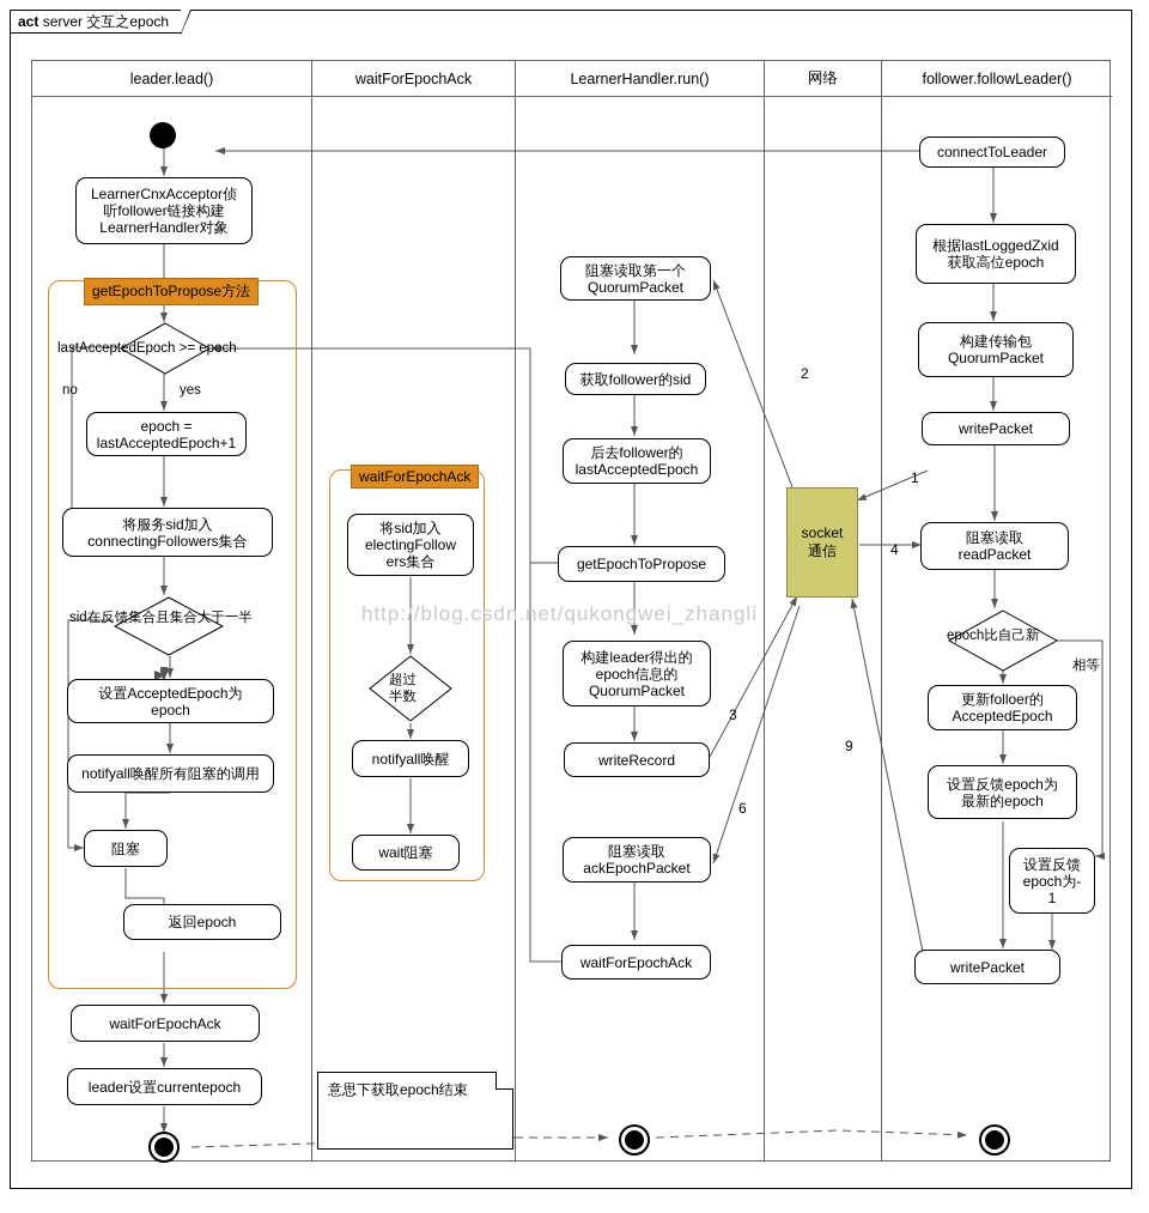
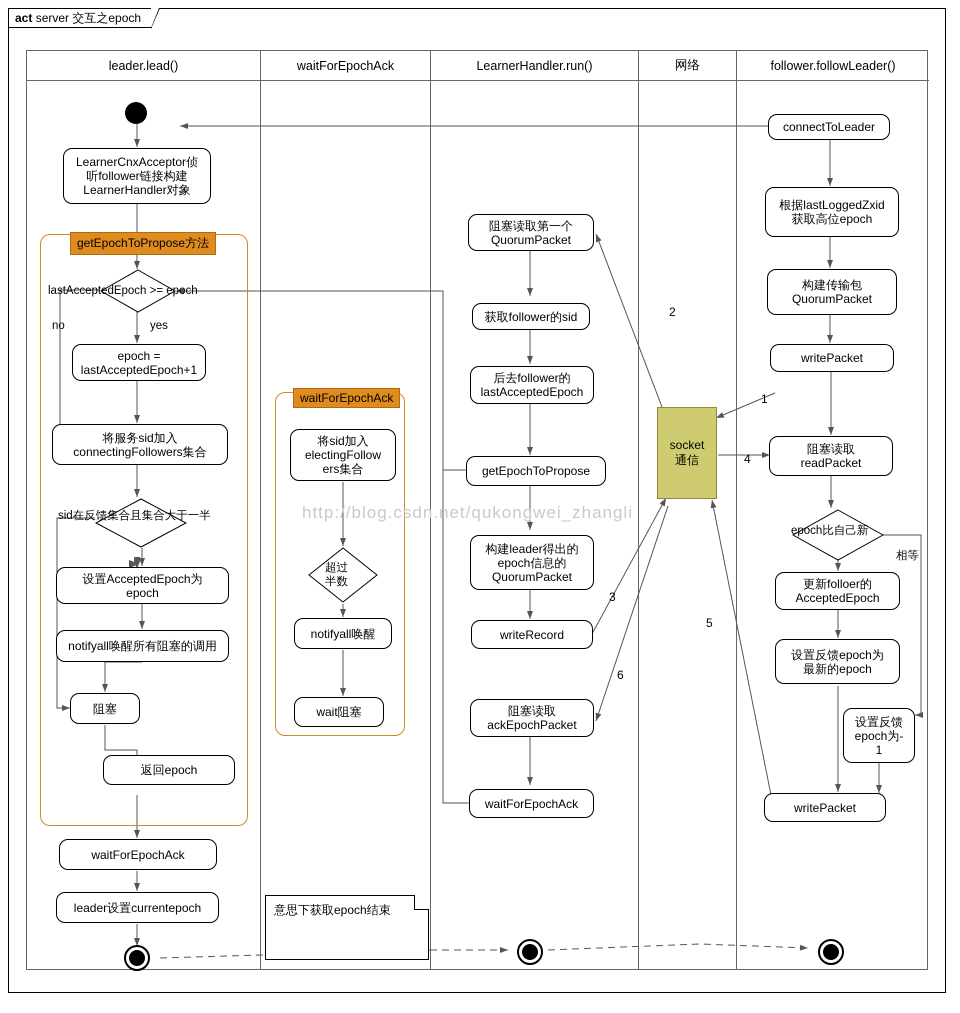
  act server 交互之epoch
  leader.lead()
  waitForEpochAck
  LearnerHandler.run()
  网络
  follower.followLeader()
  LearnerCnxAcceptor侦
  听follower链接构建
  LearnerHandler对象
  getEpochToPropose方法
  lastAcceptedEpoch >= epoch
  no
  yes
  epoch =
  lastAcceptedEpoch+1
  将服务sid加入
  connectingFollowers集合
  sid在反馈集合且集合大于一半
  设置AcceptedEpoch为
  epoch
  notifyall唤醒所有阻塞的调用
  阻塞
  返回epoch
  waitForEpochAck
  leader设置currentepoch
  waitForEpochAck
  将sid加入
  electingFollow
  ers集合
  超过
  半数
  notifyall唤醒
  wait阻塞
  阻塞读取第一个
  QuorumPacket
  获取follower的sid
  后去follower的
  lastAcceptedEpoch
  getEpochToPropose
  构建leader得出的
  epoch信息的
  QuorumPacket
  writeRecord
  阻塞读取
  ackEpochPacket
  waitForEpochAck
  socket
  通信
  connectToLeader
  根据lastLoggedZxid
  获取高位epoch
  构建传输包
  QuorumPacket
  writePacket
  阻塞读取
  readPacket
  epoch比自己新
  相等
  更新folloer的
  AcceptedEpoch
  设置反馈epoch为
  最新的epoch
  设置反馈
  epoch为-
  1
  writePacket
  1
  2
  3
  4
- 9
+ 5
  6
  意思下获取epoch结束
  http://blog.csdn.net/qukongwei_zhangli
